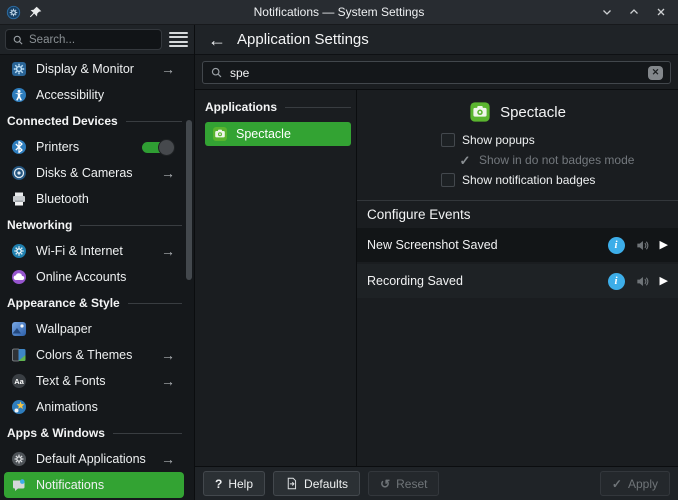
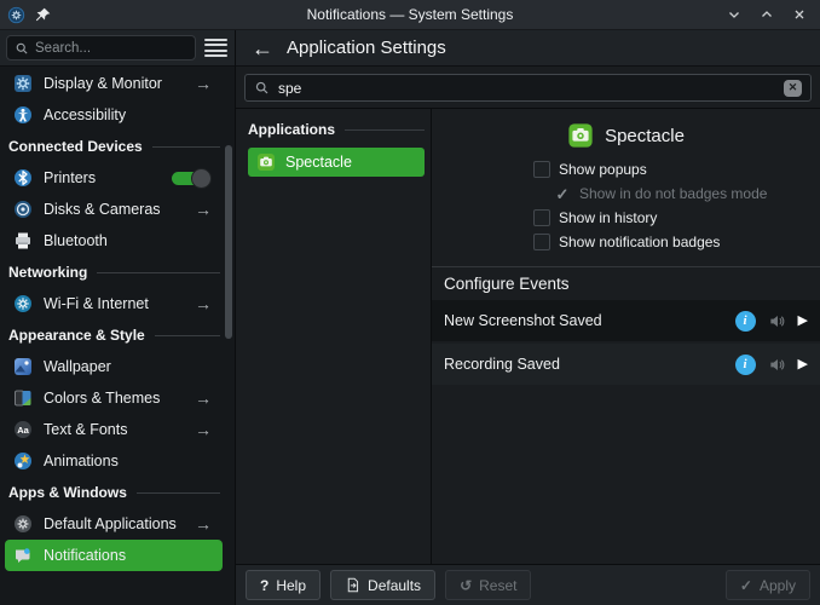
  Notifications — System Settings
  Search...
  Display & Monitor
  →
  Accessibility
  Connected Devices
  Printers
  Disks & Cameras
  →
  Bluetooth
  Networking
  Wi-Fi & Internet
  →
- Online Accounts
  Appearance & Style
  Wallpaper
  Colors & Themes
  →
  Aa
  Text & Fonts
  →
  Animations
  Apps & Windows
  Default Applications
  →
  Notifications
  ←
  Application Settings
  spe
  ✕
  Applications
  Spectacle
  Spectacle
  Show popups
  ✓
  Show in do not badges mode
+ Show in history
  Show notification badges
  Configure Events
  New Screenshot Saved
  i
  ▶
  Recording Saved
  i
  ▶
  ?
  Help
  Defaults
  ↺
  Reset
  ✓
  Apply
